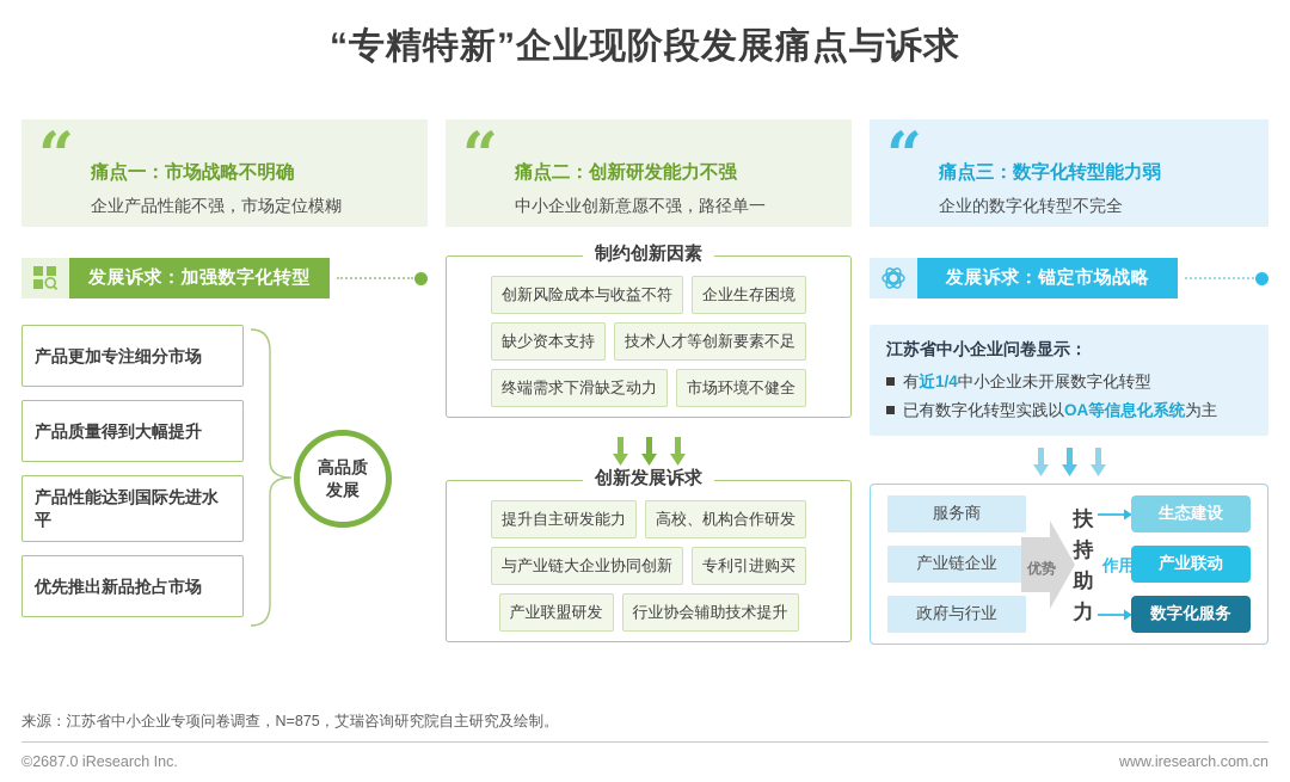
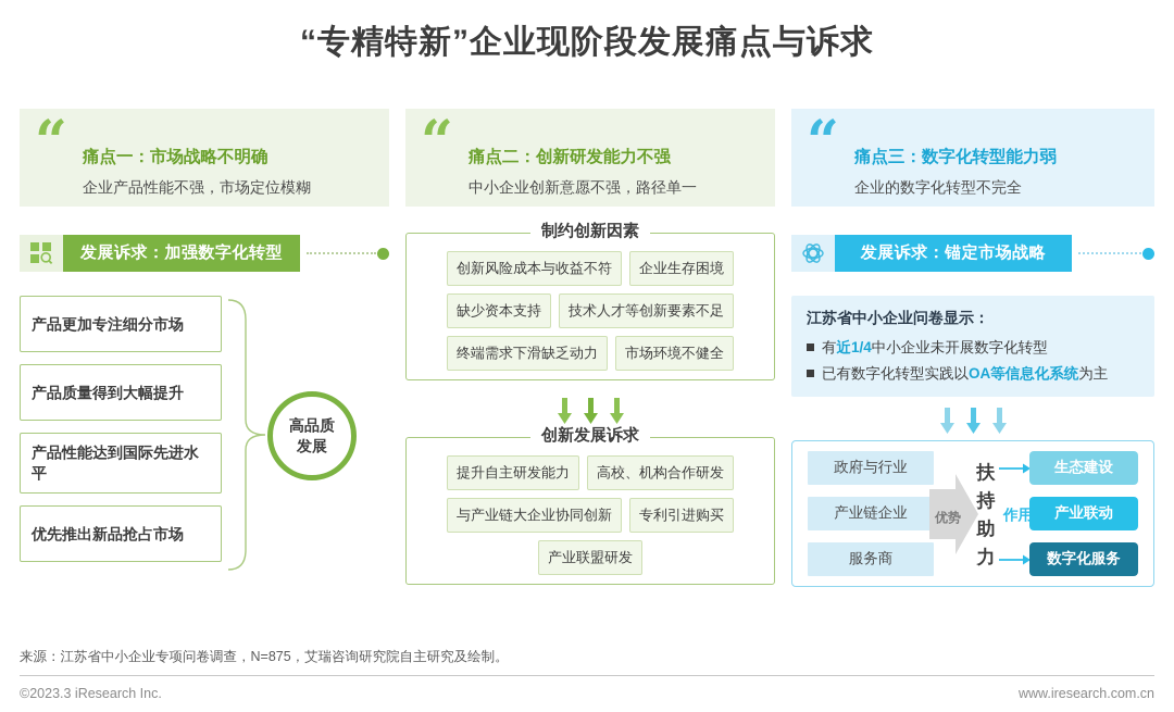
  “专精特新”企业现阶段发展痛点与诉求
  “
  痛点一：市场战略不明确
  企业产品性能不强，市场定位模糊
  发展诉求：加强数字化转型
  产品更加专注细分市场
  产品质量得到大幅提升
  产品性能达到国际先进水平
  优先推出新品抢占市场
  高品质
  发展
  “
  痛点二：创新研发能力不强
  中小企业创新意愿不强，路径单一
  制约创新因素
  创新风险成本与收益不符
  企业生存困境
  缺少资本支持
  技术人才等创新要素不足
  终端需求下滑缺乏动力
  市场环境不健全
  创新发展诉求
  提升自主研发能力
  高校、机构合作研发
  与产业链大企业协同创新
  专利引进购买
  产业联盟研发
- 行业协会辅助技术提升
  “
  痛点三：数字化转型能力弱
  企业的数字化转型不完全
  发展诉求：锚定市场战略
  江苏省中小企业问卷显示：
  有近1/4中小企业未开展数字化转型
  已有数字化转型实践以OA等信息化系统为主
- 服务商
+ 政府与行业
  产业链企业
- 政府与行业
+ 服务商
  优势
  扶
  持
  助
  力
  作用
  生态建设
  产业联动
  数字化服务
  来源：江苏省中小企业专项问卷调查，N=875，艾瑞咨询研究院自主研究及绘制。
- ©2687.0 iResearch Inc.
+ ©2023.3 iResearch Inc.
  www.iresearch.com.cn
